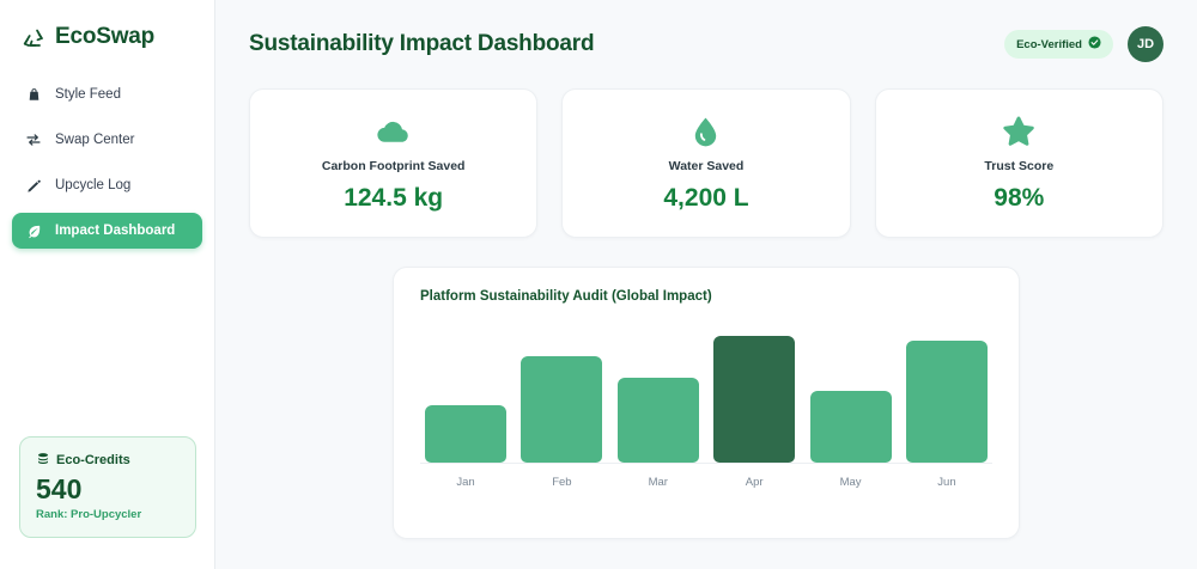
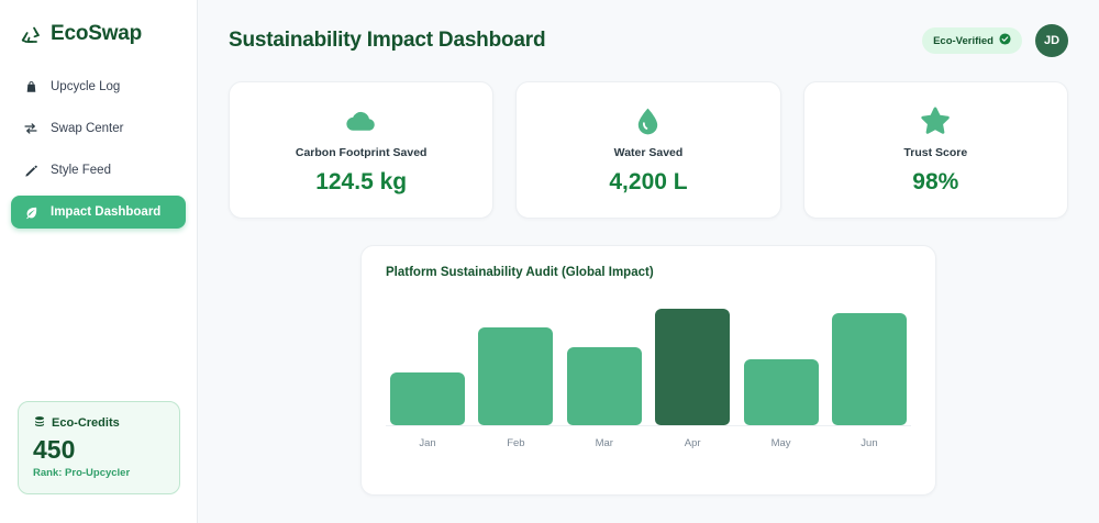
  EcoSwap
- Style Feed
+ Upcycle Log
  Swap Center
- Upcycle Log
+ Style Feed
  Impact Dashboard
  Eco-Credits
- 540
+ 450
  Rank: Pro-Upcycler
  Sustainability Impact Dashboard
  Eco-Verified
  JD
  Carbon Footprint Saved
  124.5 kg
  Water Saved
  4,200 L
  Trust Score
  98%
  Platform Sustainability Audit (Global Impact)
  Jan
  Feb
  Mar
  Apr
  May
  Jun
